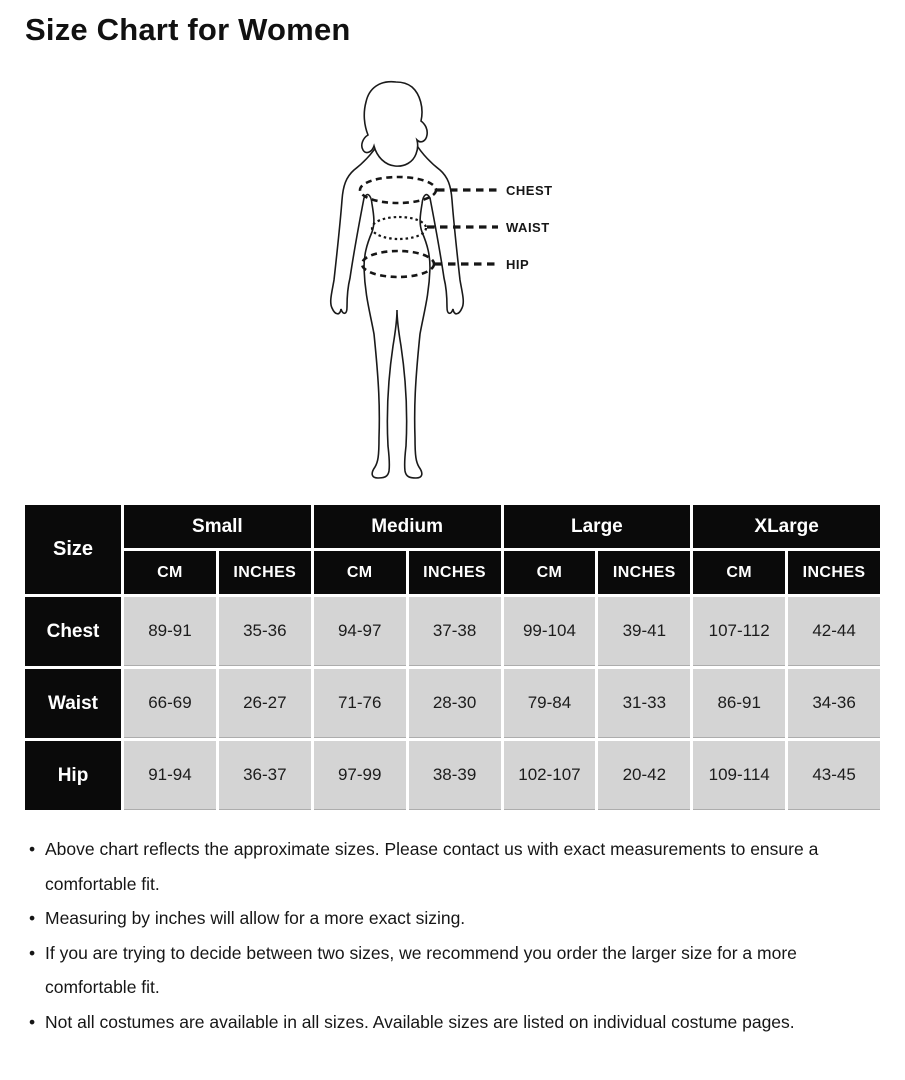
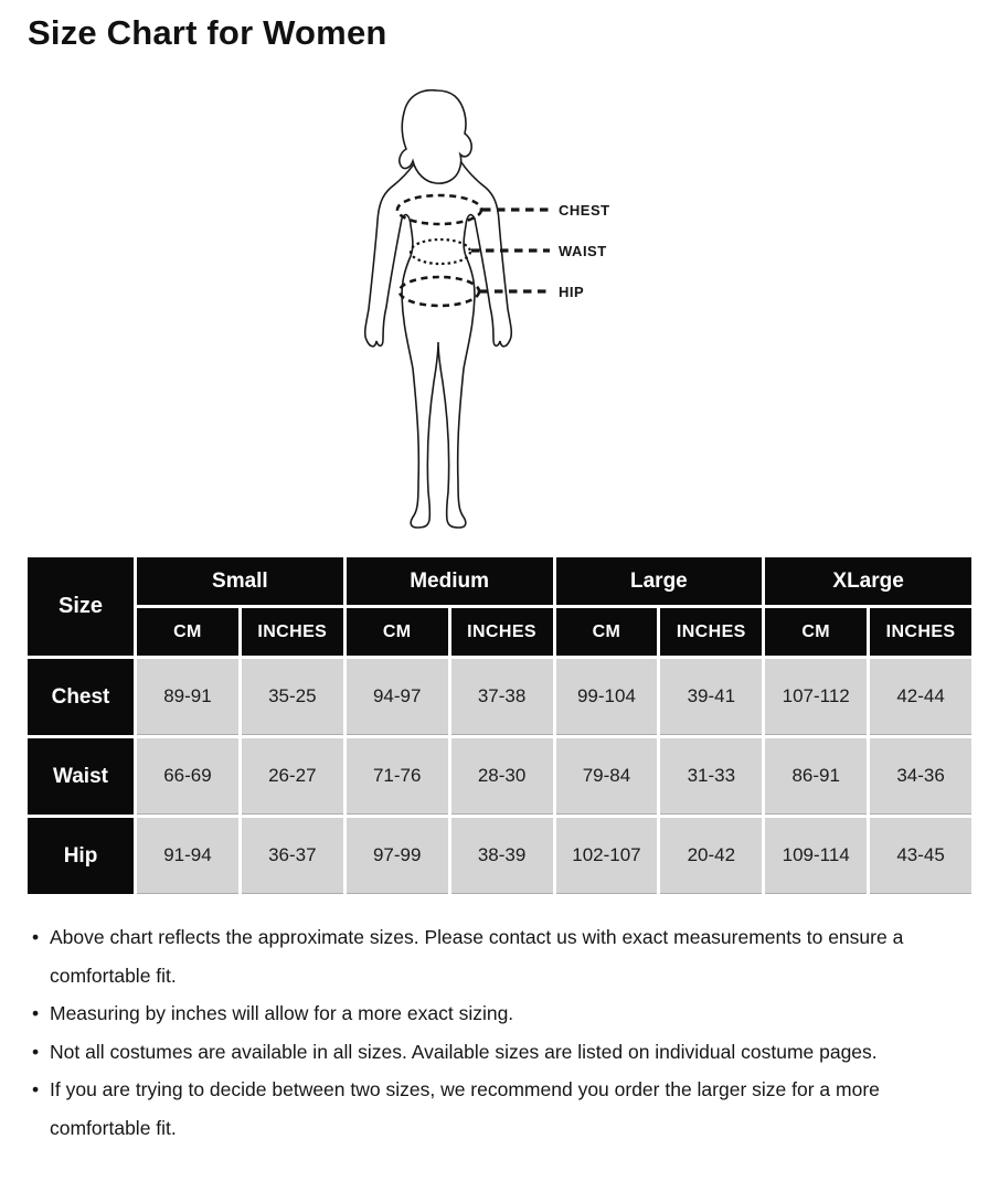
  Size Chart for Women
  CHEST
  WAIST
  HIP
  Size	Small	Medium	Large	XLarge
  CM	INCHES	CM	INCHES	CM	INCHES	CM	INCHES
- Chest	89-91	35-36	94-97	37-38	99-104	39-41	107-112	42-44
+ Chest	89-91	35-25	94-97	37-38	99-104	39-41	107-112	42-44
  Waist	66-69	26-27	71-76	28-30	79-84	31-33	86-91	34-36
  Hip	91-94	36-37	97-99	38-39	102-107	20-42	109-114	43-45
  •
  Above chart reflects the approximate sizes. Please contact us with exact measurements to ensure a comfortable fit.
  •
  Measuring by inches will allow for a more exact sizing.
  •
- If you are trying to decide between two sizes, we recommend you order the larger size for a more comfortable fit.
+ Not all costumes are available in all sizes. Available sizes are listed on individual costume pages.
  •
- Not all costumes are available in all sizes. Available sizes are listed on individual costume pages.
+ If you are trying to decide between two sizes, we recommend you order the larger size for a more comfortable fit.
